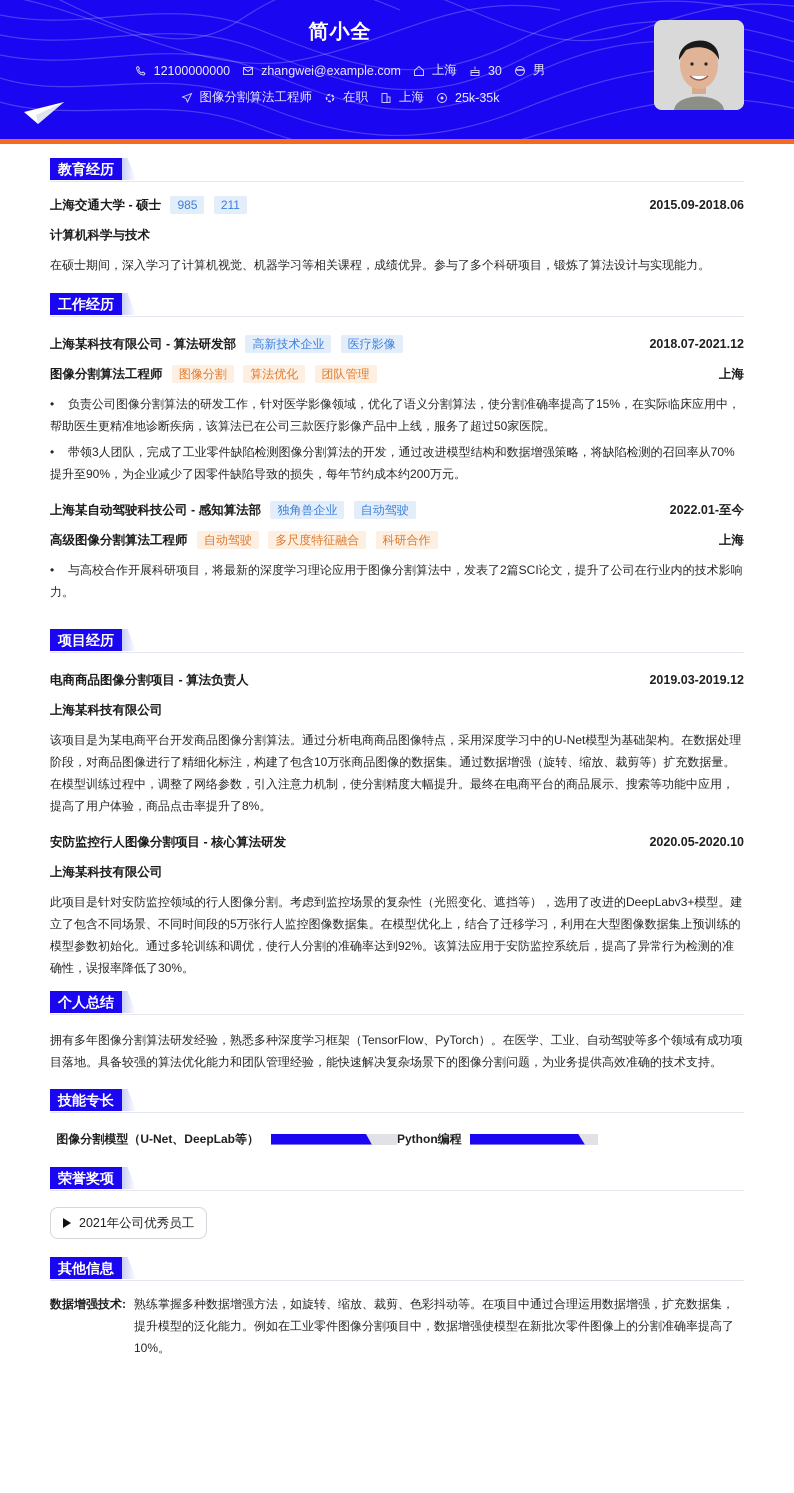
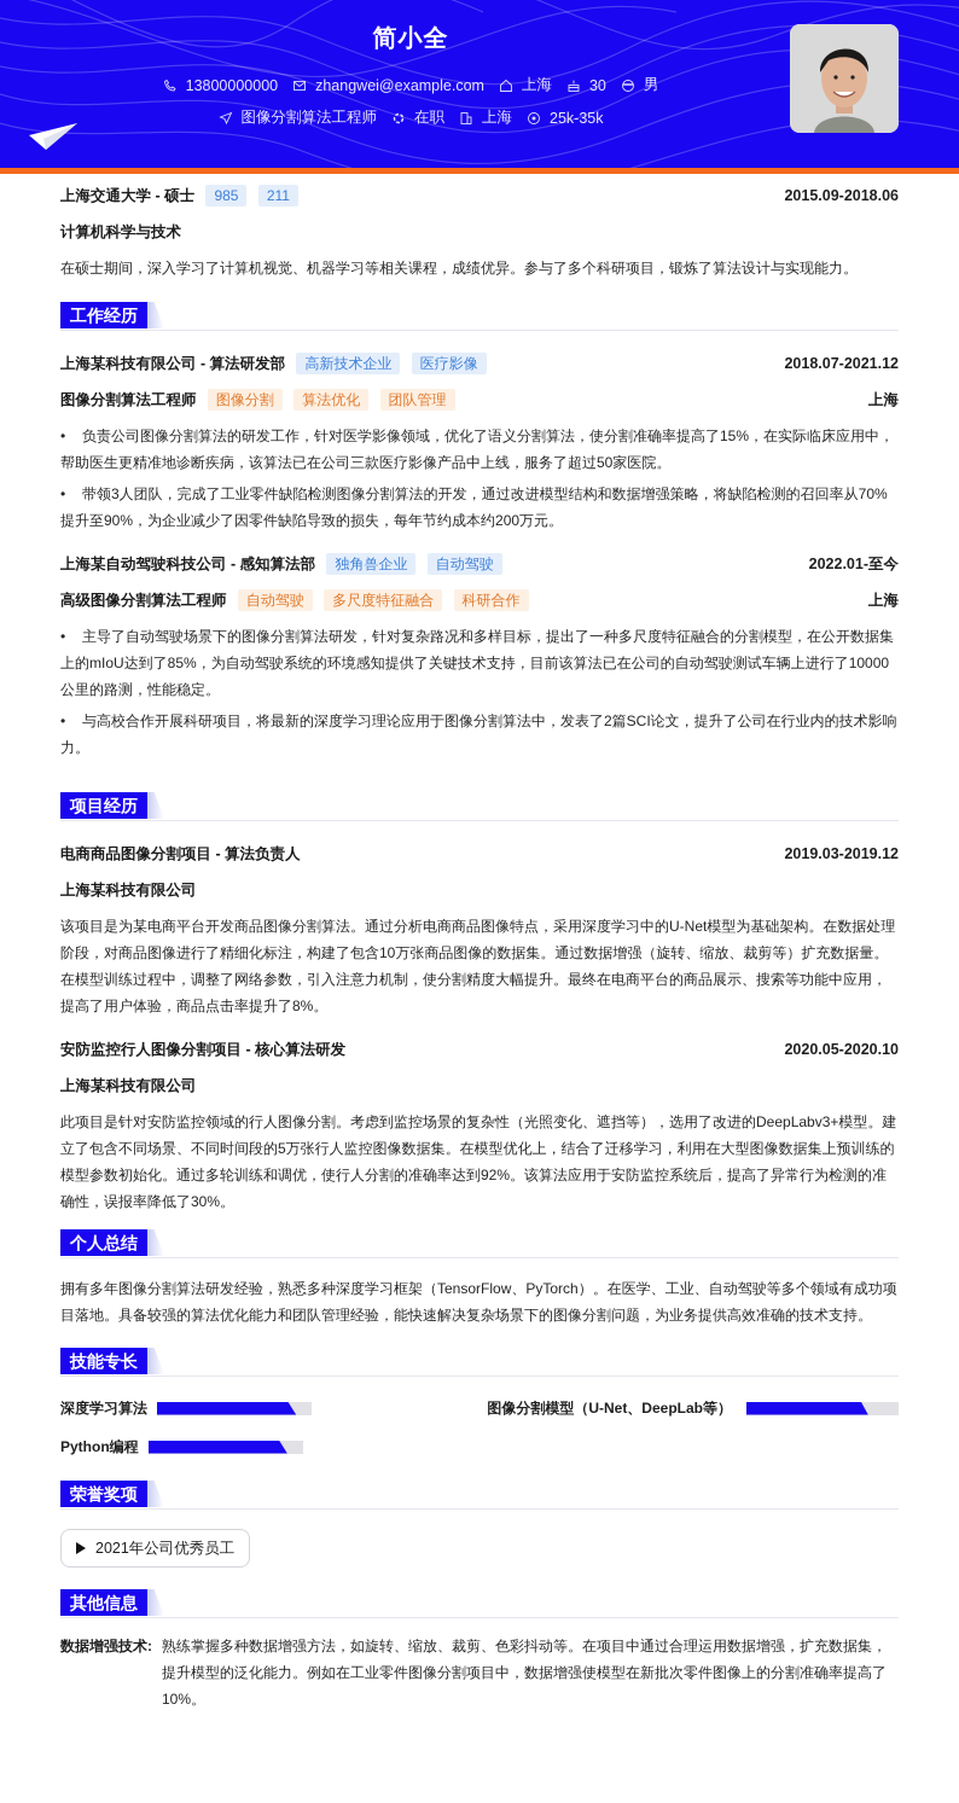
  简小全
- 12100000000
+ 13800000000
  zhangwei@example.com
  上海
  30
  男
  图像分割算法工程师
  在职
  上海
  25k-35k
- 教育经历
  上海交通大学 - 硕士 985 211
  2015.09-2018.06
  计算机科学与技术
  在硕士期间，深入学习了计算机视觉、机器学习等相关课程，成绩优异。参与了多个科研项目，锻炼了算法设计与实现能力。
  工作经历
  上海某科技有限公司 - 算法研发部 高新技术企业 医疗影像
  2018.07-2021.12
  图像分割算法工程师 图像分割 算法优化 团队管理
  上海
  • 负责公司图像分割算法的研发工作，针对医学影像领域，优化了语义分割算法，使分割准确率提高了15%，在实际临床应用中，帮助医生更精准地诊断疾病，该算法已在公司三款医疗影像产品中上线，服务了超过50家医院。
  • 带领3人团队，完成了工业零件缺陷检测图像分割算法的开发，通过改进模型结构和数据增强策略，将缺陷检测的召回率从70%提升至90%，为企业减少了因零件缺陷导致的损失，每年节约成本约200万元。
  上海某自动驾驶科技公司 - 感知算法部 独角兽企业 自动驾驶
  2022.01-至今
  高级图像分割算法工程师 自动驾驶 多尺度特征融合 科研合作
  上海
+ • 主导了自动驾驶场景下的图像分割算法研发，针对复杂路况和多样目标，提出了一种多尺度特征融合的分割模型，在公开数据集上的mIoU达到了85%，为自动驾驶系统的环境感知提供了关键技术支持，目前该算法已在公司的自动驾驶测试车辆上进行了10000公里的路测，性能稳定。
  • 与高校合作开展科研项目，将最新的深度学习理论应用于图像分割算法中，发表了2篇SCI论文，提升了公司在行业内的技术影响力。
  项目经历
  电商商品图像分割项目 - 算法负责人
  2019.03-2019.12
  上海某科技有限公司
  该项目是为某电商平台开发商品图像分割算法。通过分析电商商品图像特点，采用深度学习中的U-Net模型为基础架构。在数据处理阶段，对商品图像进行了精细化标注，构建了包含10万张商品图像的数据集。通过数据增强（旋转、缩放、裁剪等）扩充数据量。在模型训练过程中，调整了网络参数，引入注意力机制，使分割精度大幅提升。最终在电商平台的商品展示、搜索等功能中应用，提高了用户体验，商品点击率提升了8%。
  安防监控行人图像分割项目 - 核心算法研发
  2020.05-2020.10
  上海某科技有限公司
  此项目是针对安防监控领域的行人图像分割。考虑到监控场景的复杂性（光照变化、遮挡等），选用了改进的DeepLabv3+模型。建立了包含不同场景、不同时间段的5万张行人监控图像数据集。在模型优化上，结合了迁移学习，利用在大型图像数据集上预训练的模型参数初始化。通过多轮训练和调优，使行人分割的准确率达到92%。该算法应用于安防监控系统后，提高了异常行为检测的准确性，误报率降低了30%。
  个人总结
  拥有多年图像分割算法研发经验，熟悉多种深度学习框架（TensorFlow、PyTorch）。在医学、工业、自动驾驶等多个领域有成功项目落地。具备较强的算法优化能力和团队管理经验，能快速解决复杂场景下的图像分割问题，为业务提供高效准确的技术支持。
  技能专长
+ 深度学习算法
  图像分割模型（U-Net、DeepLab等）
  Python编程
  荣誉奖项
  2021年公司优秀员工
  其他信息
  数据增强技术:
  熟练掌握多种数据增强方法，如旋转、缩放、裁剪、色彩抖动等。在项目中通过合理运用数据增强，扩充数据集，提升模型的泛化能力。例如在工业零件图像分割项目中，数据增强使模型在新批次零件图像上的分割准确率提高了10%。
